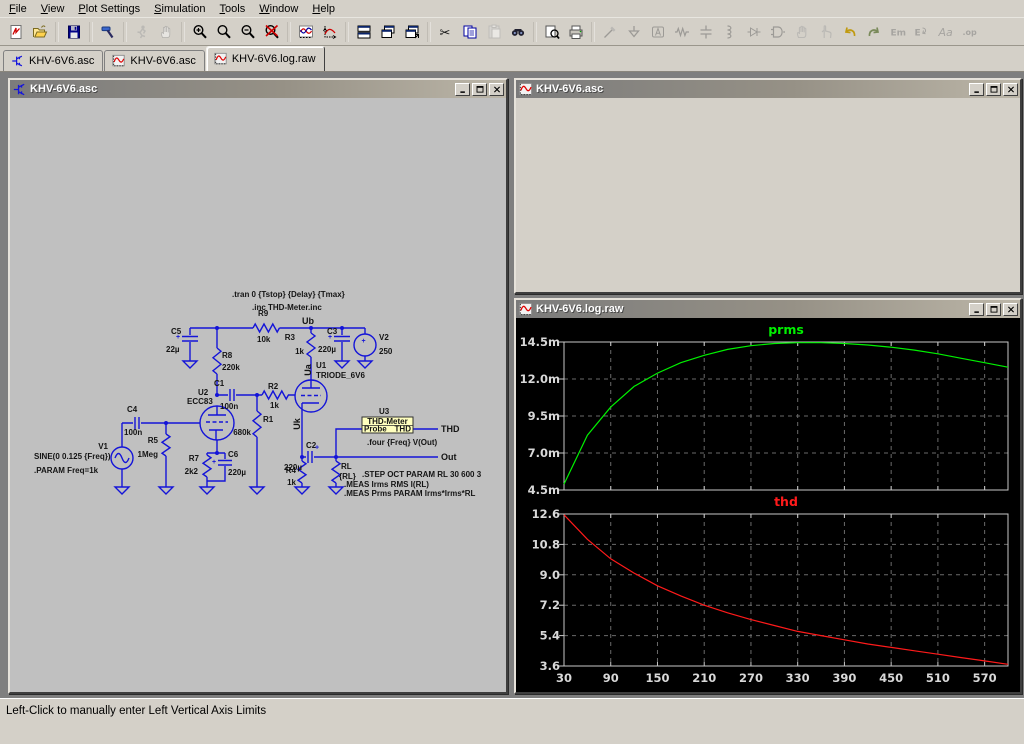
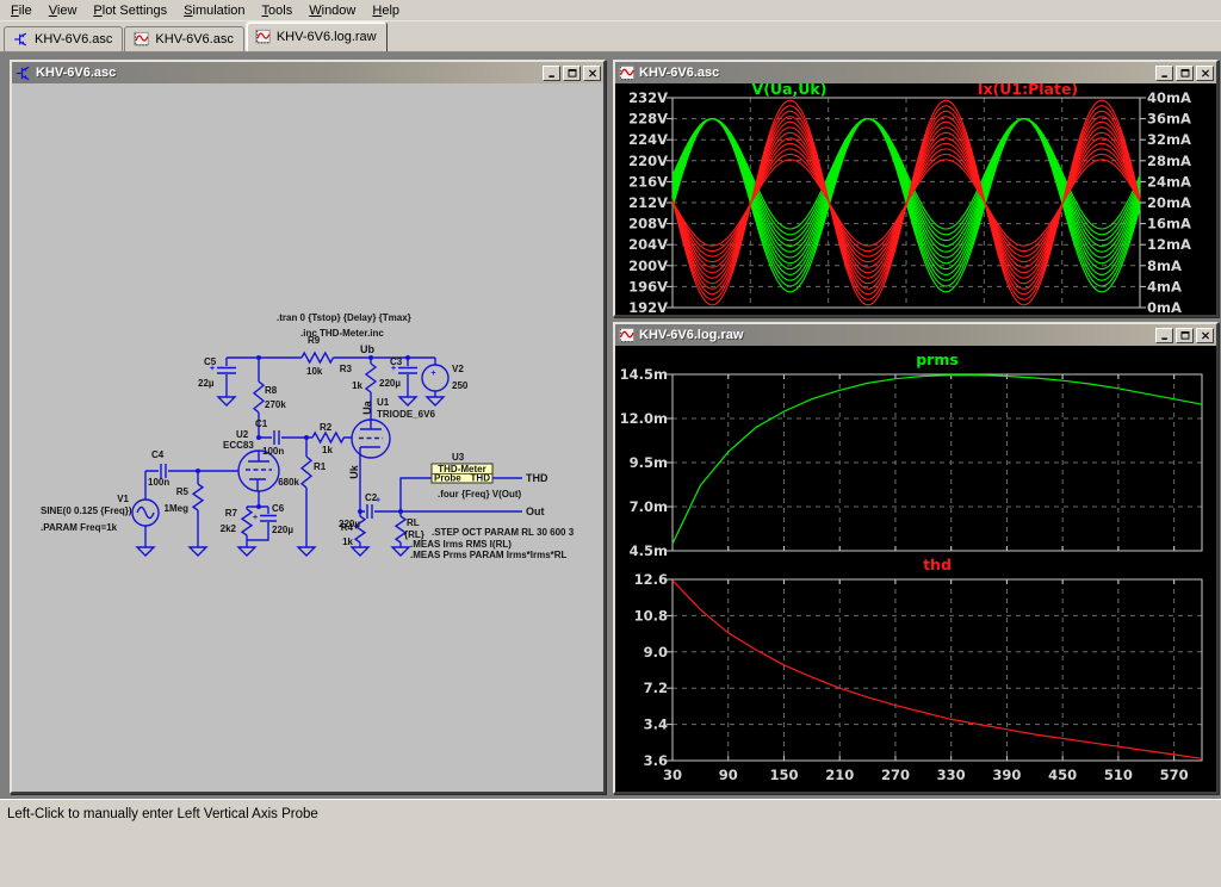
  File
  View
  Plot Settings
  Simulation
  Tools
  Window
  Help
- ✂
- Em
- E
- Aa
- .op
  KHV-6V6.asc
  KHV-6V6.asc
  KHV-6V6.log.raw
  KHV-6V6.asc
  .tran 0 {Tstop} {Delay} {Tmax}
  .inc THD-Meter.inc
  R9
  10k
  Ub
  C5
  22µ
  R8
- 220k
+ 270k
  R3
  1k
  C3
  220µ
  V2
  250
  U1
  TRIODE_6V6
  R2
  1k
  C1
  100n
  R1
  680k
  U2
  ECC83
  C4
  100n
  R5
  1Meg
  V1
  SINE(0 0.125 {Freq})
  .PARAM Freq=1k
  R7
  2k2
  C6
  220µ
  R4
  1k
  C2
  220µ
  RL
  {RL}
  U3
  THD-Meter
  Probe
  THD
  THD
  .four {Freq} V(Out)
  Out
  .STEP OCT PARAM RL 30 600 3
  .MEAS Irms RMS I(RL)
  .MEAS Prms PARAM Irms*Irms*RL
  KHV-6V6.asc
+ 232V
+ 40mA
+ 228V
+ 36mA
+ 224V
+ 32mA
+ 220V
+ 28mA
+ 216V
+ 24mA
+ 212V
+ 20mA
+ 208V
+ 16mA
+ 204V
+ 12mA
+ 200V
+ 8mA
+ 196V
+ 4mA
+ 192V
+ 0mA
+ V(Ua,Uk)
+ Ix(U1:Plate)
  KHV-6V6.log.raw
  prms
  14.5m
  12.0m
  9.5m
  7.0m
  4.5m
  thd
  12.6
  10.8
  9.0
  7.2
- 5.4
+ 3.4
  3.6
  30
  90
  150
  210
  270
  330
  390
  450
  510
  570
- Left-Click to manually enter Left Vertical Axis Limits
+ Left-Click to manually enter Left Vertical Axis Probe
